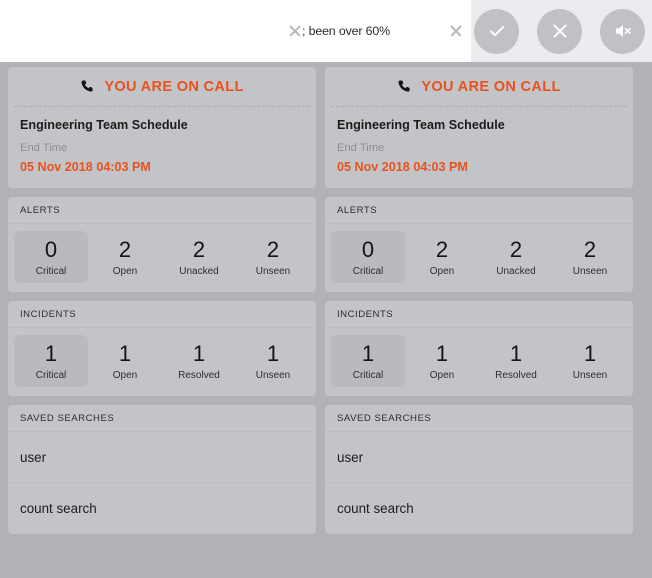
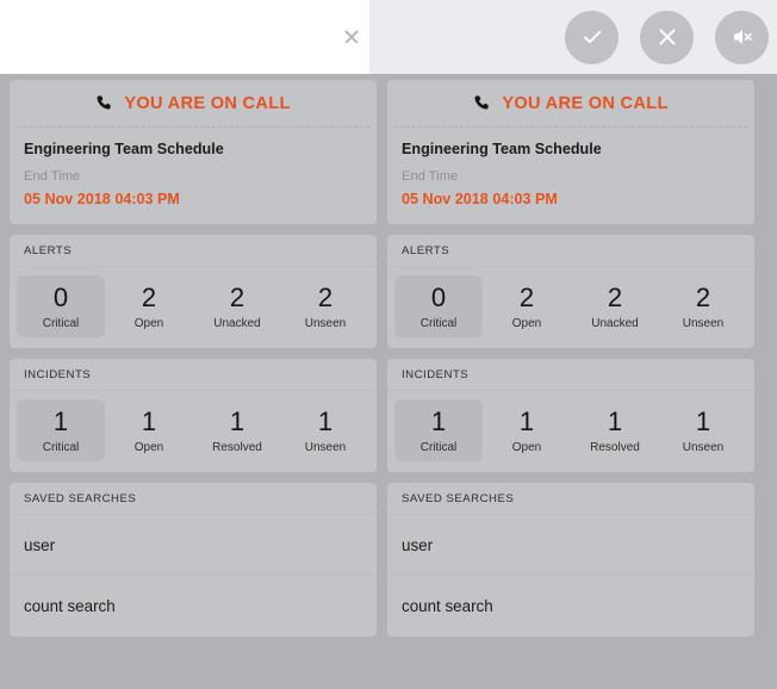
- ; been over 60%
  YOU ARE ON CALL
  Engineering Team Schedule
  End Time
  05 Nov 2018 04:03 PM
  ALERTS
  0
  Critical
  2
  Open
  2
  Unacked
  2
  Unseen
  INCIDENTS
  1
  Critical
  1
  Open
  1
  Resolved
  1
  Unseen
  SAVED SEARCHES
  user
  count search
  YOU ARE ON CALL
  Engineering Team Schedule
  End Time
  05 Nov 2018 04:03 PM
  ALERTS
  0
  Critical
  2
  Open
  2
  Unacked
  2
  Unseen
  INCIDENTS
  1
  Critical
  1
  Open
  1
  Resolved
  1
  Unseen
  SAVED SEARCHES
  user
  count search
